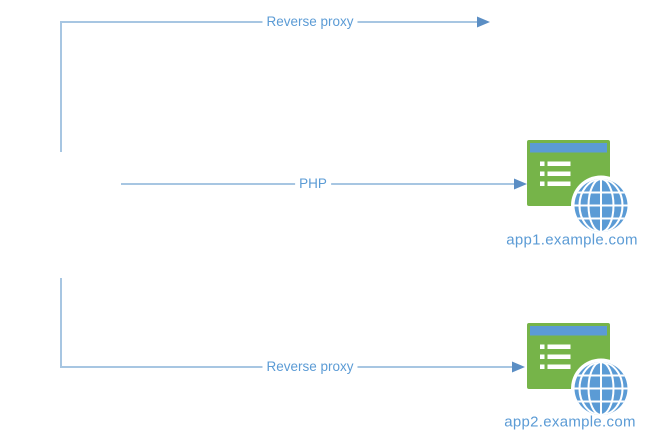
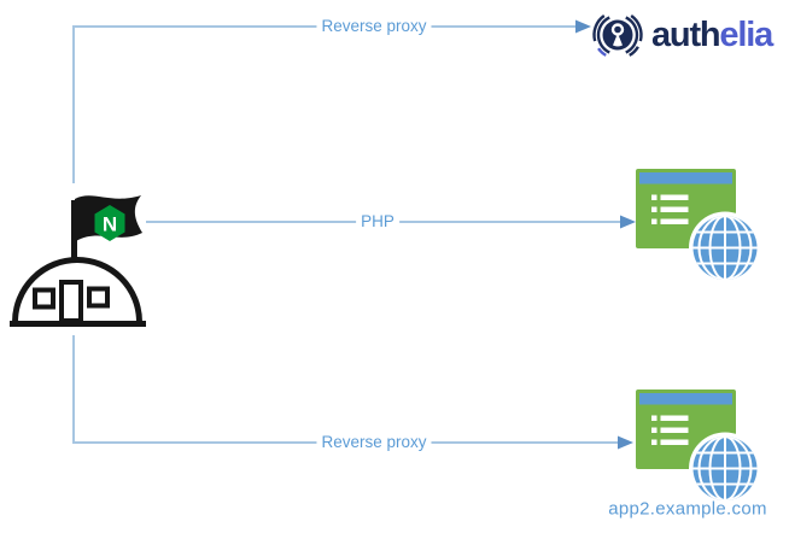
+ N
+ authelia
  Reverse proxy
  PHP
  Reverse proxy
- app1.example.com
  app2.example.com
